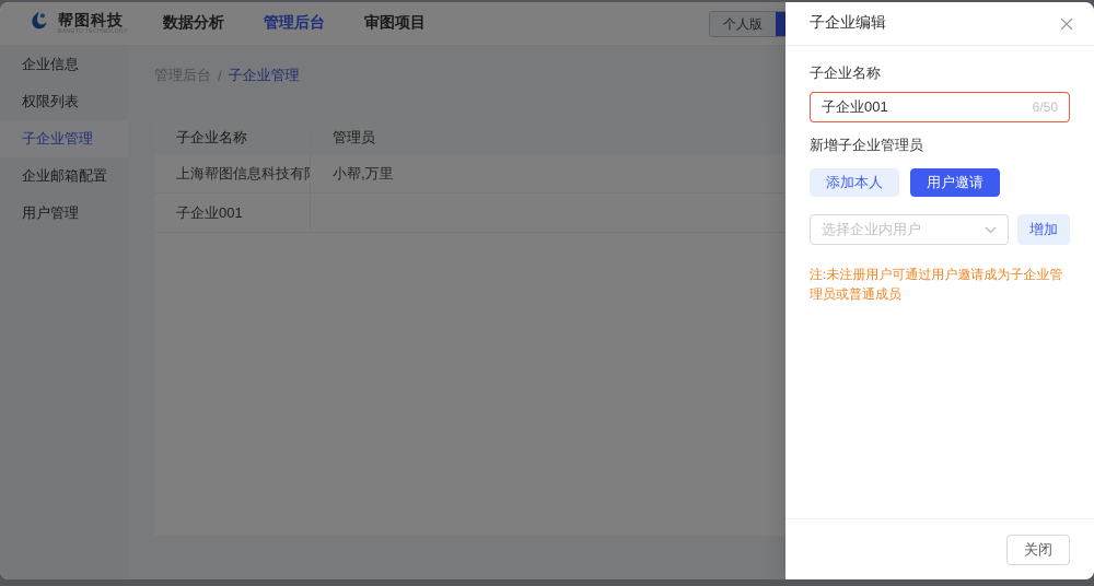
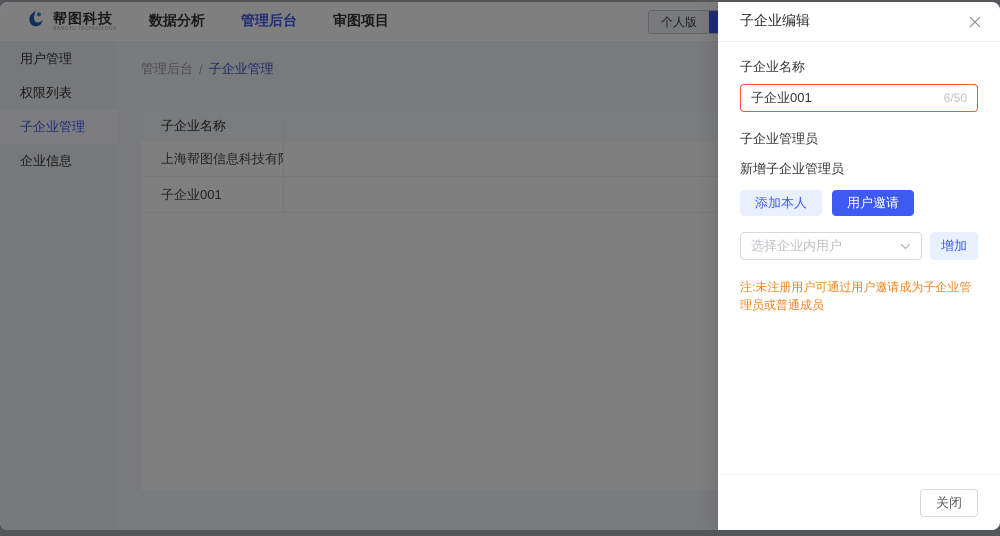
  帮图科技
  数据分析
  管理后台
  审图项目
  个人版
- 企业信息
+ 用户管理
  权限列表
  子企业管理
- 企业邮箱配置
- 用户管理
+ 企业信息
  管理后台
  /
  子企业管理
  子企业名称
- 管理员
- 小帮,万里
  子企业001
  子企业编辑
  子企业名称
  子企业001
  6/50
+ 子企业管理员
  新增子企业管理员
  添加本人
  用户邀请
  选择企业内用户
  增加
  注:未注册用户可通过用户邀请成为子企业管理员或普通成员
  关闭
